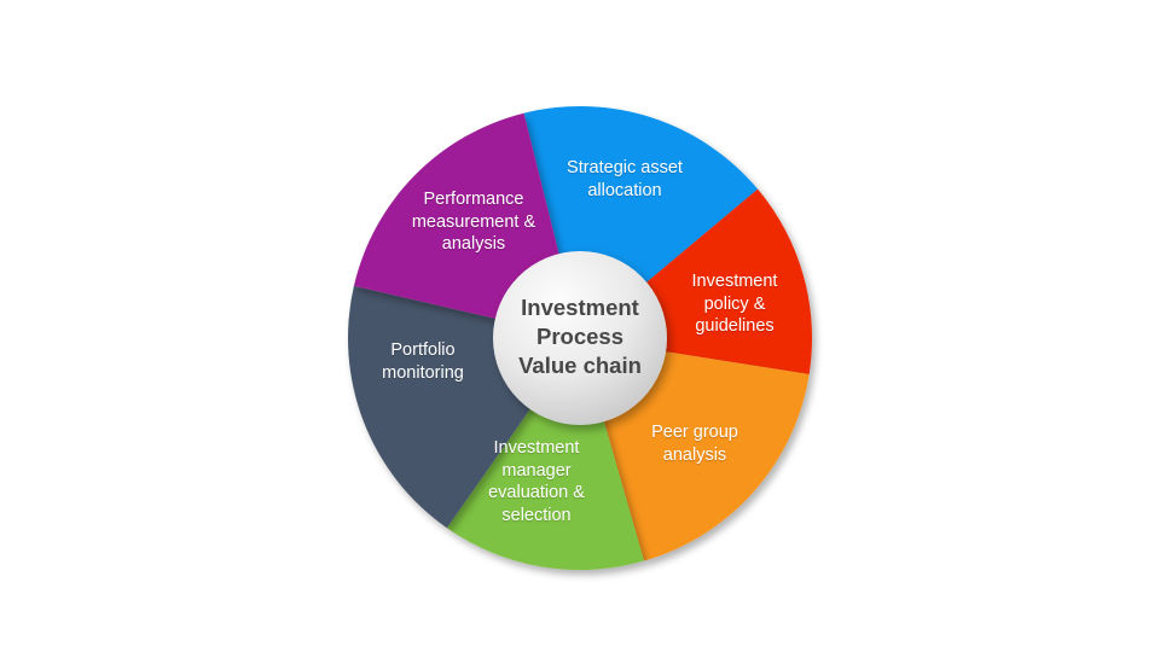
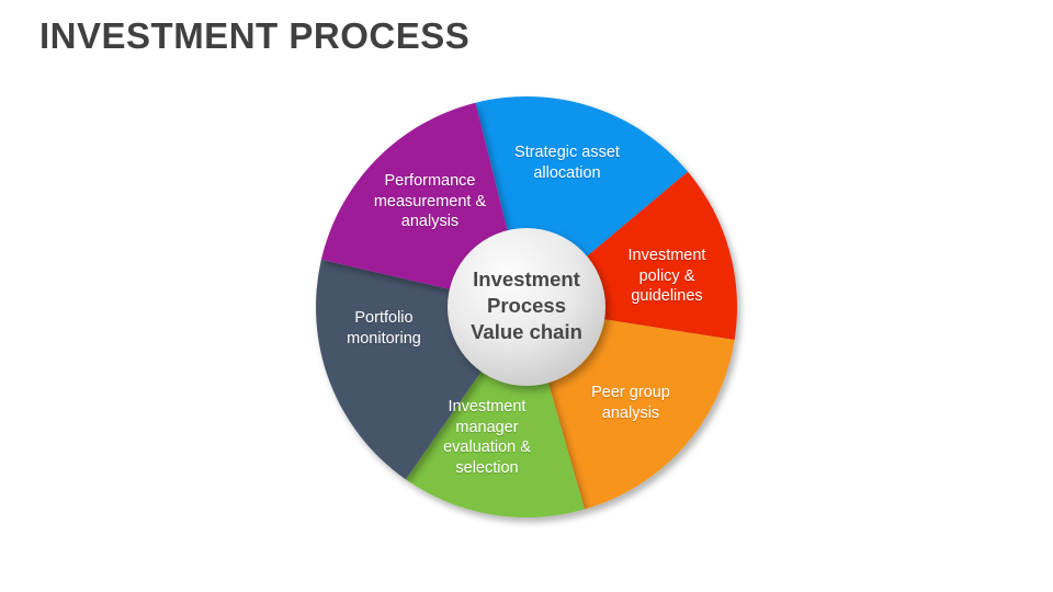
+ INVESTMENT PROCESS
  Strategic asset
  allocation
  Investment
  policy &
  guidelines
  Peer group
  analysis
  Investment
  manager
  evaluation &
  selection
  Portfolio
  monitoring
  Performance
  measurement &
  analysis
  Investment
  Process
  Value chain
